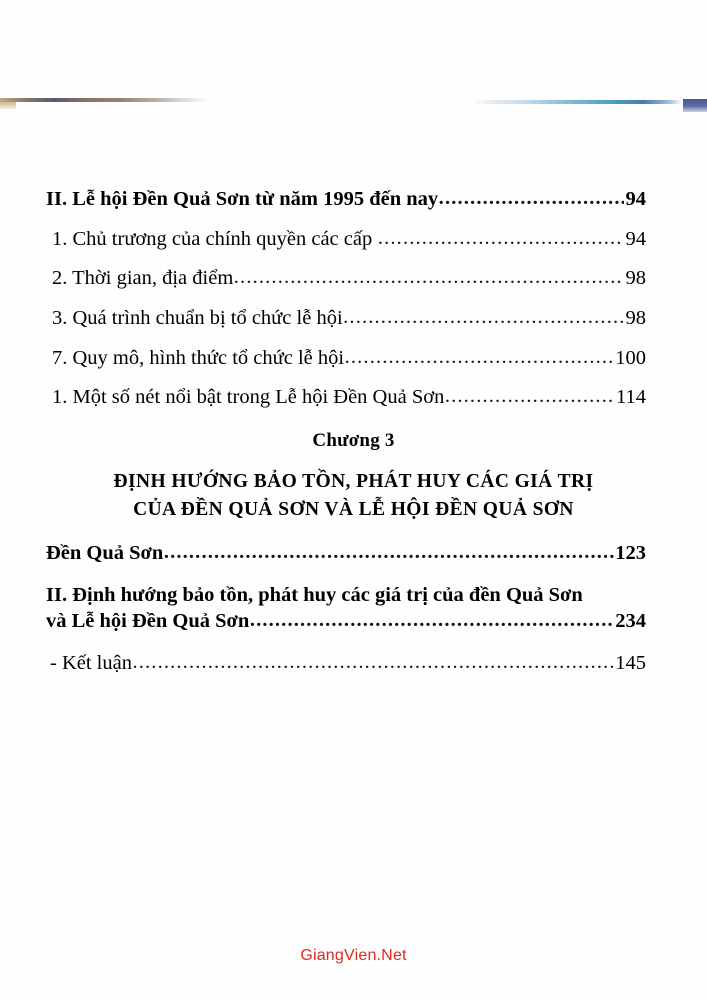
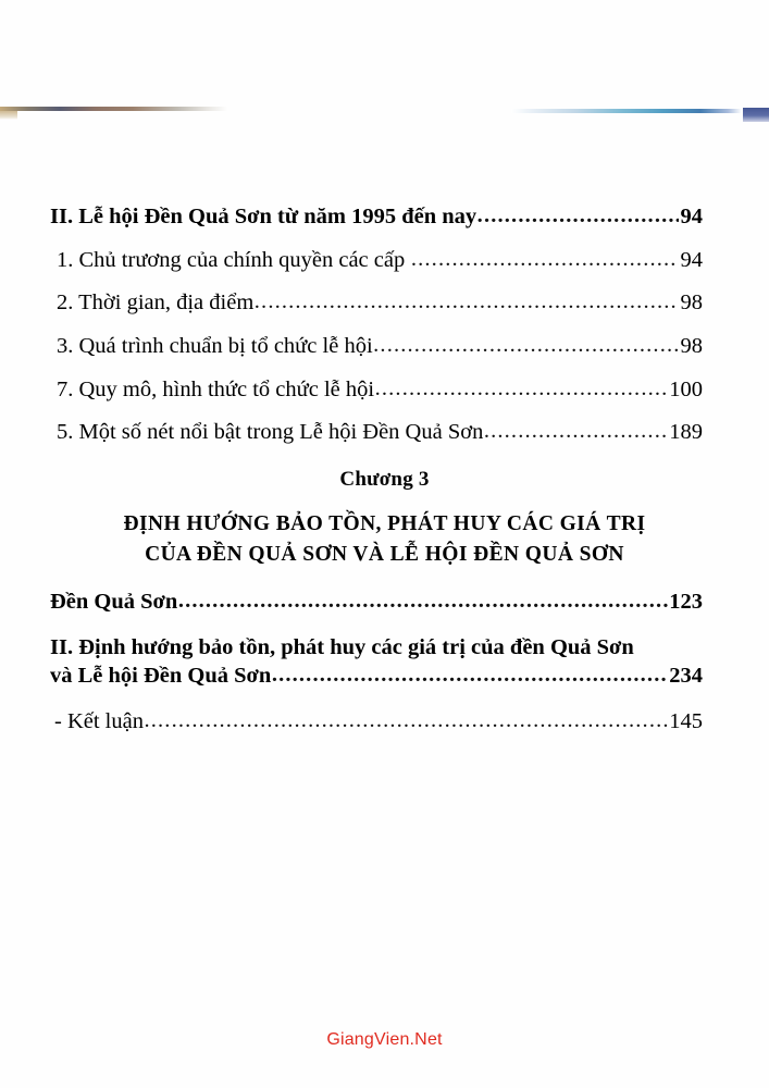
  II. Lễ hội Đền Quả Sơn từ năm 1995 đến nay
  94
  1. Chủ trương của chính quyền các cấp
  94
  2. Thời gian, địa điểm
  98
  3. Quá trình chuẩn bị tổ chức lễ hội
  98
  7. Quy mô, hình thức tổ chức lễ hội
  100
- 1. Một số nét nổi bật trong Lễ hội Đền Quả Sơn
+ 5. Một số nét nổi bật trong Lễ hội Đền Quả Sơn
- 114
+ 189
  Chương 3
  ĐỊNH HƯỚNG BẢO TỒN, PHÁT HUY CÁC GIÁ TRỊ
  CỦA ĐỀN QUẢ SƠN VÀ LỄ HỘI ĐỀN QUẢ SƠN
  Đền Quả Sơn
  123
  II. Định hướng bảo tồn, phát huy các giá trị của đền Quả Sơn
  và Lễ hội Đền Quả Sơn
  234
  - Kết luận
  145
  GiangVien.Net
